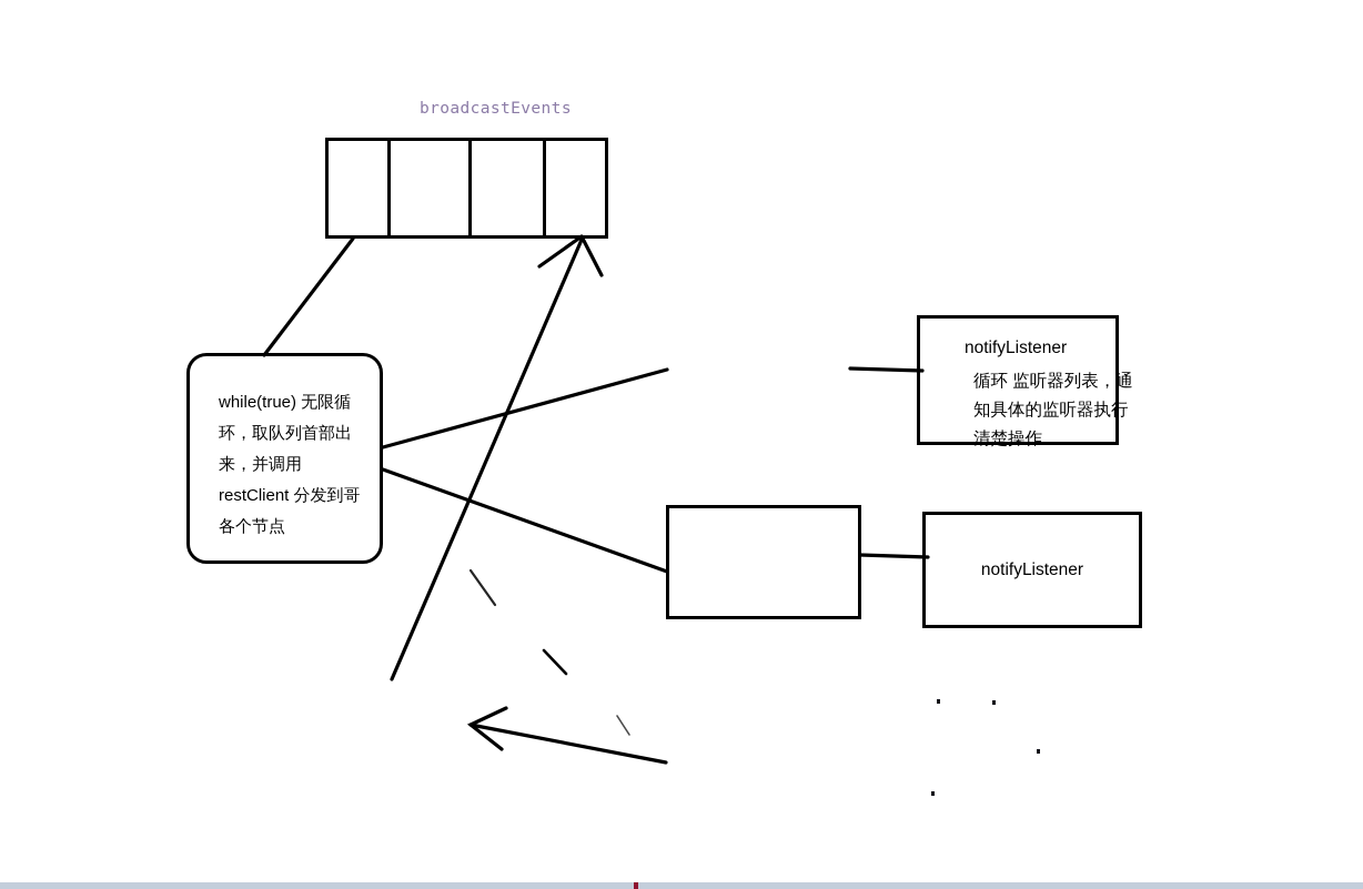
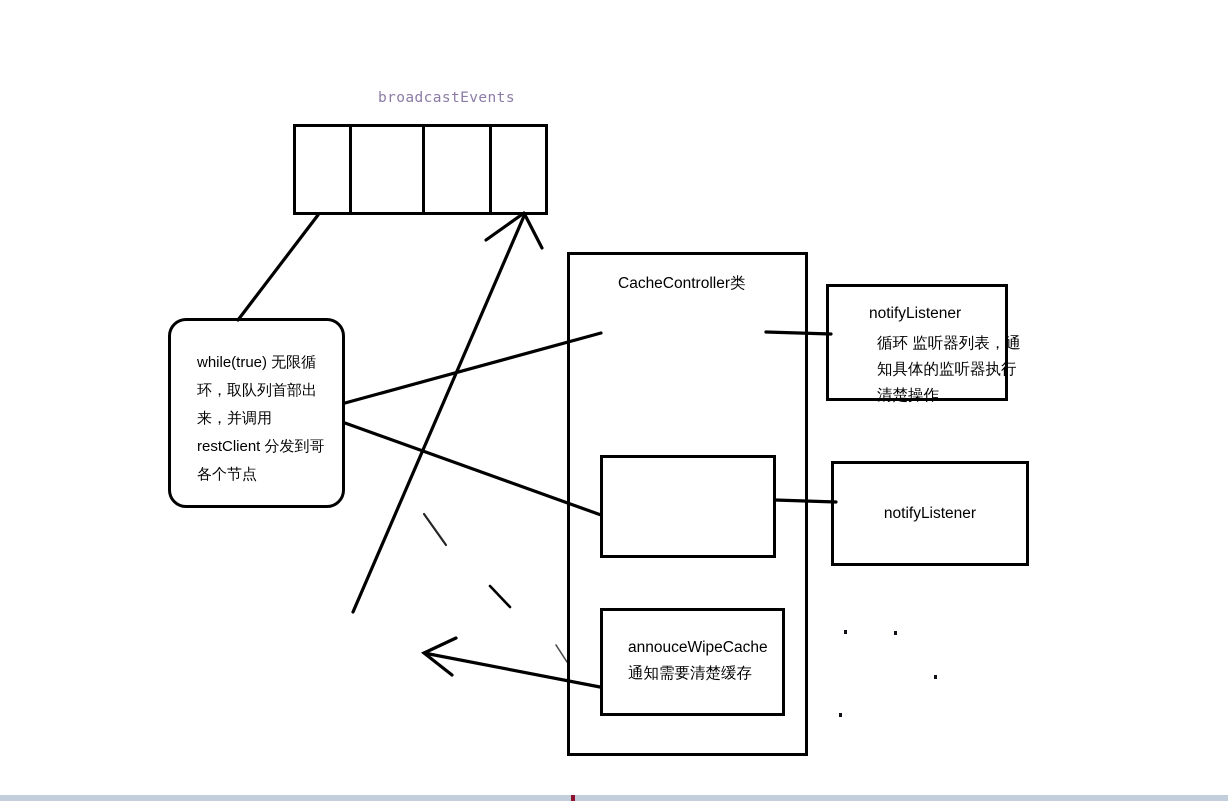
  broadcastEvents
  while(true) 无限循
  环，取队列首部出
  来，并调用
  restClient 分发到哥
  各个节点
+ CacheController类
+ annouceWipeCache
+ 通知需要清楚缓存
  notifyListener
  循环 监听器列表，通
  知具体的监听器执行
  清楚操作
  notifyListener
